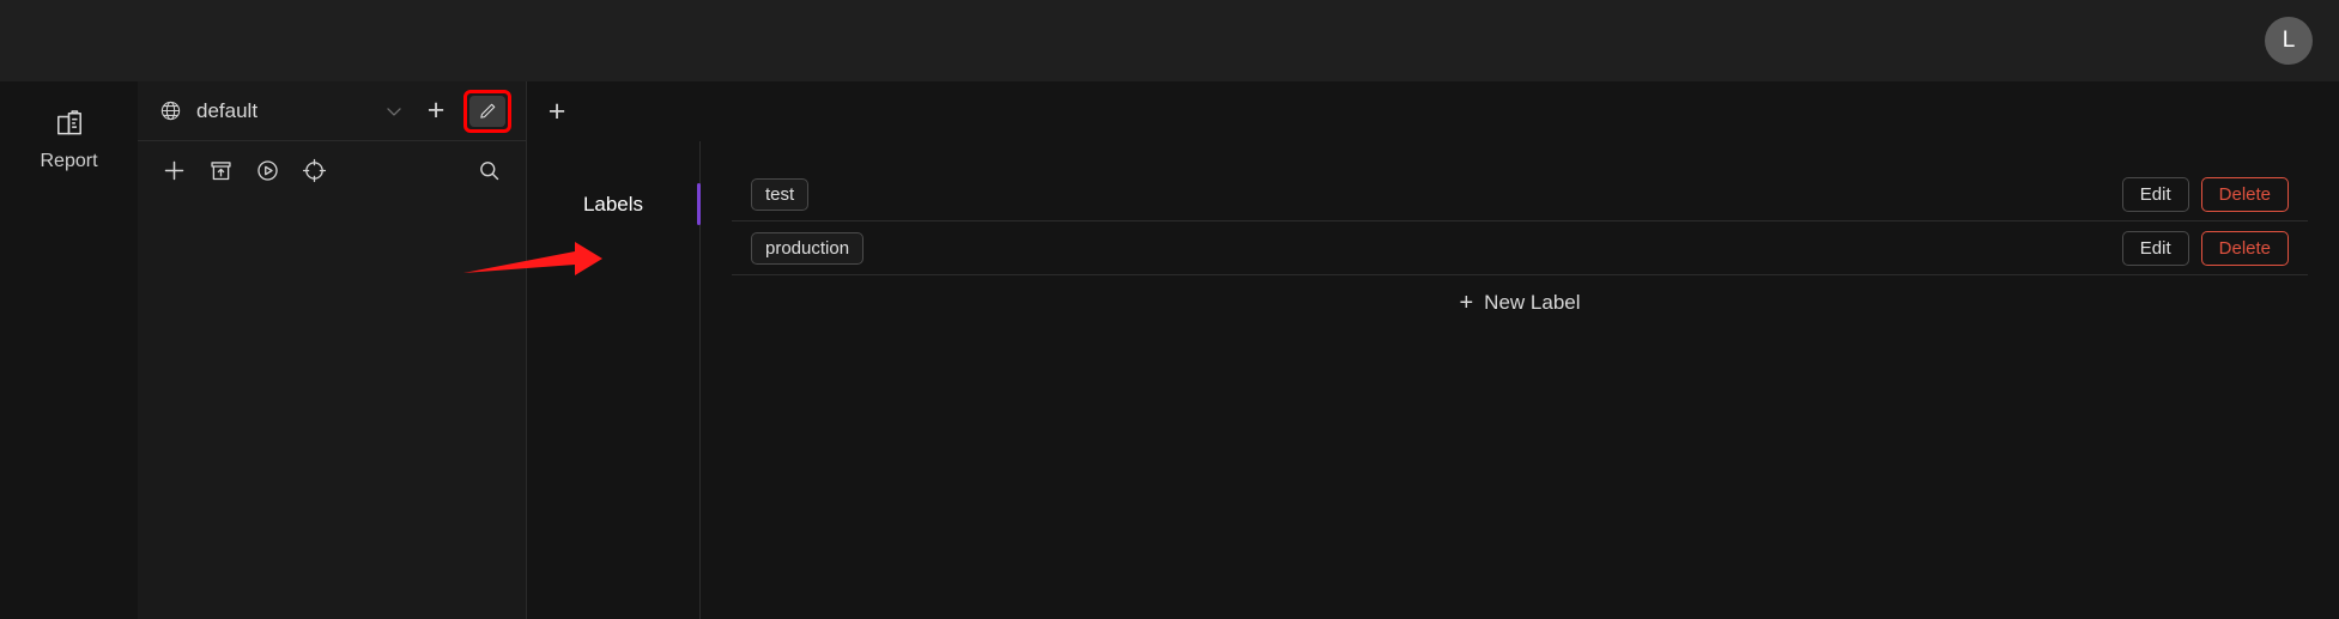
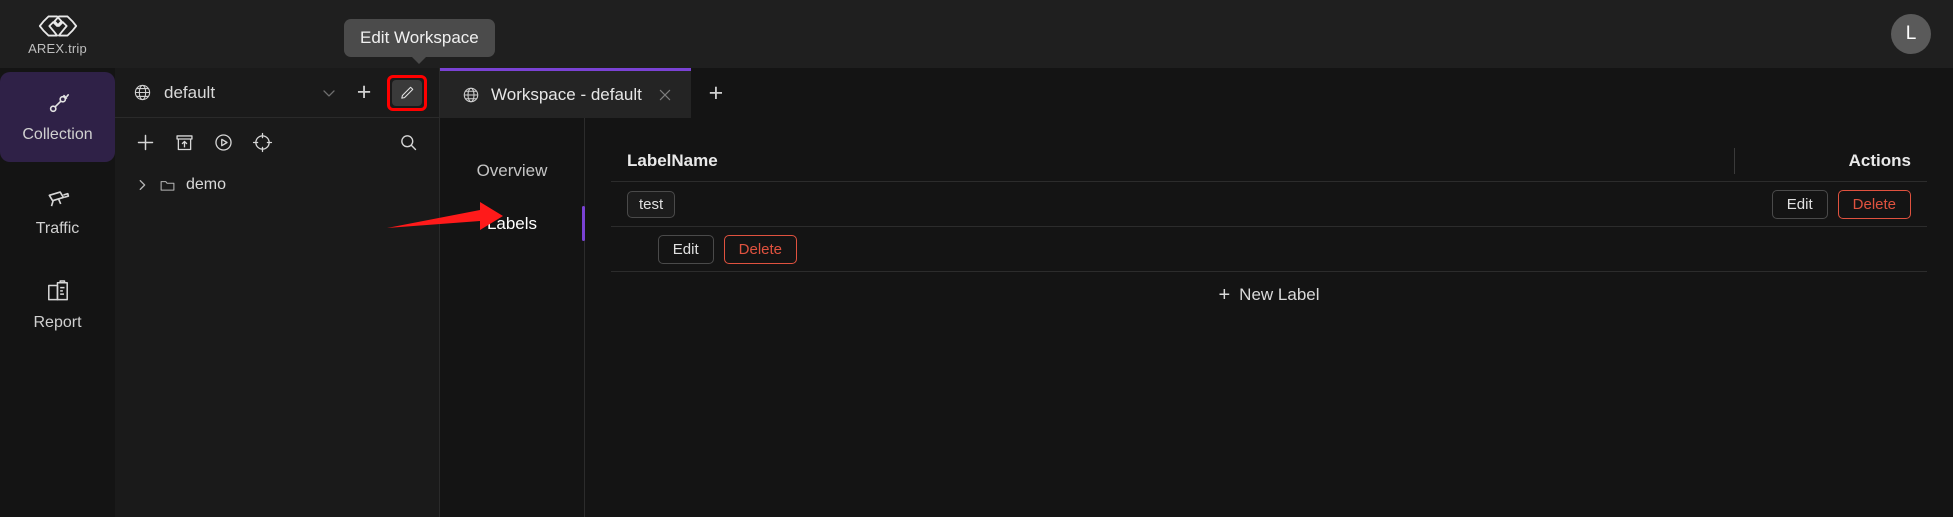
+ AREX.trip
+ Edit Workspace
  L
+ Collection
+ Traffic
  Report
  default
  +
+ demo
+ Workspace - default
  +
+ Overview
  Labels
+ LabelName
+ Actions
  test
  Edit
  Delete
- production
  Edit
  Delete
  +
  New Label
